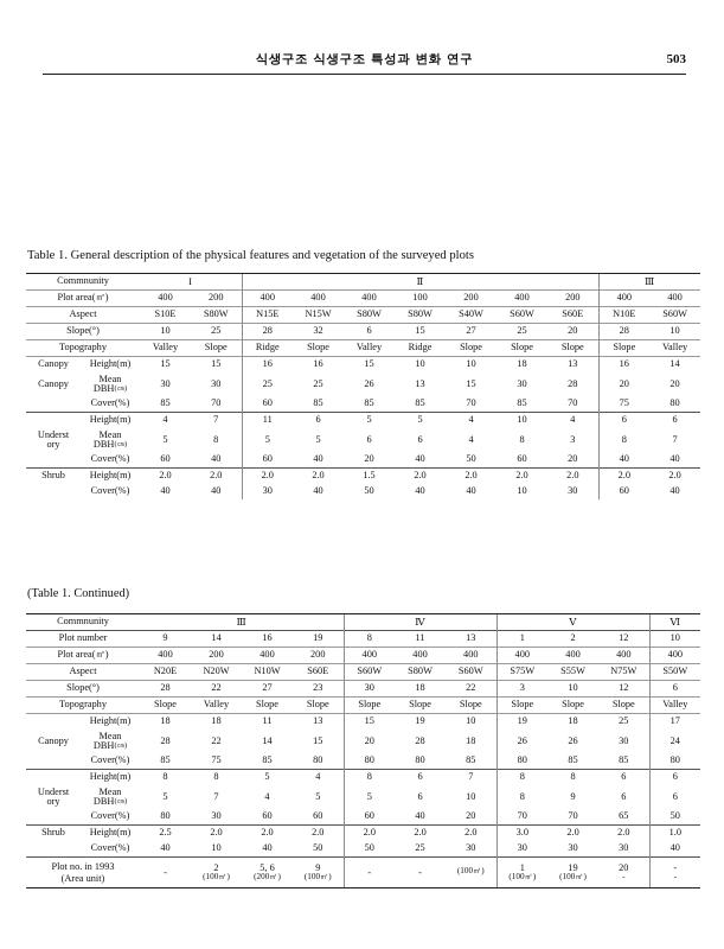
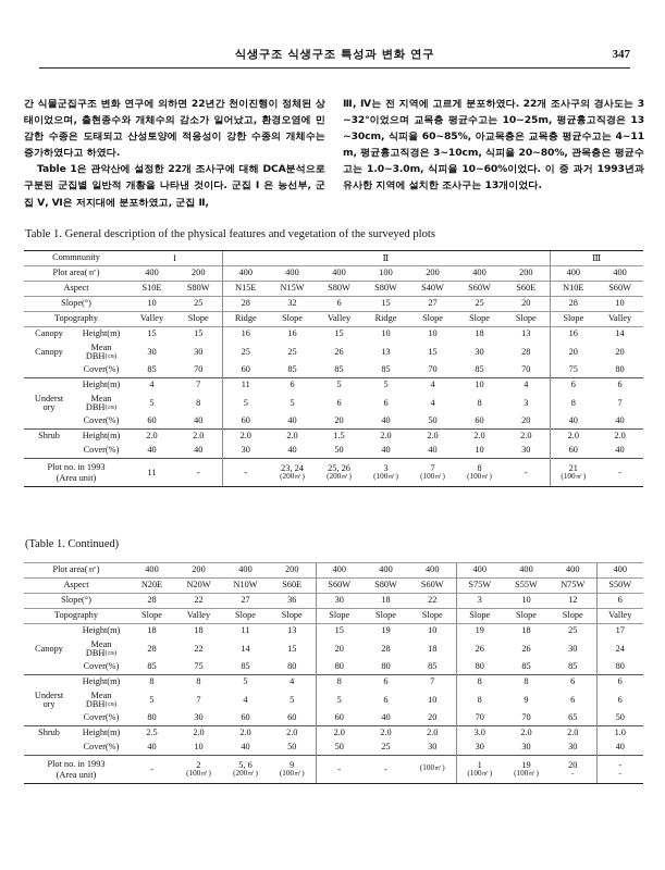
  식생구조 식생구조 특성과 변화 연구
- 503
+ 347
+ 간 식물군집구조 변화 연구에 의하면 22년간 천이진행이 정체된 상태이었으며, 출현종수와 개체수의 감소가 일어났고, 환경오염에 민감한 수종은 도태되고 산성토양에 적응성이 강한 수종의 개체수는 증가하였다고 하였다.
+ Table 1은 관악산에 설정한 22개 조사구에 대해 DCA분석으로 구분된 군집별 일반적 개황을 나타낸 것이다. 군집 I 은 능선부, 군집 Ⅴ, Ⅵ은 저지대에 분포하였고, 군집 Ⅱ,
+ Ⅲ, Ⅳ는 전 지역에 고르게 분포하였다. 22개 조사구의 경사도는 3~32°이었으며 교목층 평균수고는 10~25m, 평균흉고직경은 13~30cm, 식피율 60~85%, 아교목층은 교목층 평균수고는 4~11m, 평균흉고직경은 3~10cm, 식피율 20~80%, 관목층은 평균수고는 1.0~3.0m, 식피율 10~60%이었다. 이 중 과거 1993년과 유사한 지역에 설치한 조사구는 13개이었다.
  Table 1. General description of the physical features and vegetation of the surveyed plots
  Commnunity	I	Ⅱ	Ⅲ
  Plot area(㎡)	400	200	400	400	400	100	200	400	200	400	400
  Aspect	S10E	S80W	N15E	N15W	S80W	S80W	S40W	S60W	S60E	N10E	S60W
  Slope(°)	10	25	28	32	6	15	27	25	20	28	10
  Topography	Valley	Slope	Ridge	Slope	Valley	Ridge	Slope	Slope	Slope	Slope	Valley
  Canopy	Height(m)
  	15	15	16	16	15	10	10	18	13	16	14
  Canopy	MeanDBH
  	30	30	25	25	26	13	15	30	28	20	20
  	Cover(%)
  	85	70	60	85	85	85	70	85	70	75	80
  	Height(m)
  	4	7	11	6	5	5	4	10	4	6	6
  Understory	MeanDBH
  	5	8	5	5	6	6	4	8	3	8	7
  	Cover(%)
  	60	40	60	40	20	40	50	60	20	40	40
  Shrub	Height(m)
  	2.0	2.0	2.0	2.0	1.5	2.0	2.0	2.0	2.0	2.0	2.0
  	Cover(%)
  	40	40	30	40	50	40	40	10	30	60	40
+ Plot no. in 1993 (Area unit)	11	-	-	23, 24 (200㎡)	25, 26 (200㎡)	3 (100㎡)	7 (100㎡)	8 (100㎡)	-	21 (100㎡)	-
  (Table 1. Continued)
- Commnunity	Ⅲ	Ⅳ	Ⅴ	Ⅵ
- Plot number	9	14	16	19	8	11	13	1	2	12	10
  Plot area(㎡)	400	200	400	200	400	400	400	400	400	400	400
  Aspect	N20E	N20W	N10W	S60E	S60W	S80W	S60W	S75W	S55W	N75W	S50W
- Slope(°)	28	22	27	23	30	18	22	3	10	12	6
+ Slope(°)	28	22	27	36	30	18	22	3	10	12	6
  Topography	Slope	Valley	Slope	Slope	Slope	Slope	Slope	Slope	Slope	Slope	Valley
  	Height(m)
  	18	18	11	13	15	19	10	19	18	25	17
  Canopy	MeanDBH
  	28	22	14	15	20	28	18	26	26	30	24
  	Cover(%)
  	85	75	85	80	80	80	85	80	85	85	80
  	Height(m)
  	8	8	5	4	8	6	7	8	8	6	6
  Understory	MeanDBH
  	5	7	4	5	5	6	10	8	9	6	6
  	Cover(%)
  	80	30	60	60	60	40	20	70	70	65	50
  Shrub	Height(m)
  	2.5	2.0	2.0	2.0	2.0	2.0	2.0	3.0	2.0	2.0	1.0
  	Cover(%)
  	40	10	40	50	50	25	30	30	30	30	40
  Plot no. in 1993 (Area unit)	-	2 (100㎡)	5, 6 (200㎡)	9 (100㎡)	-	-	(100㎡)	1 (100㎡)	19 (100㎡)	20 -	- -
